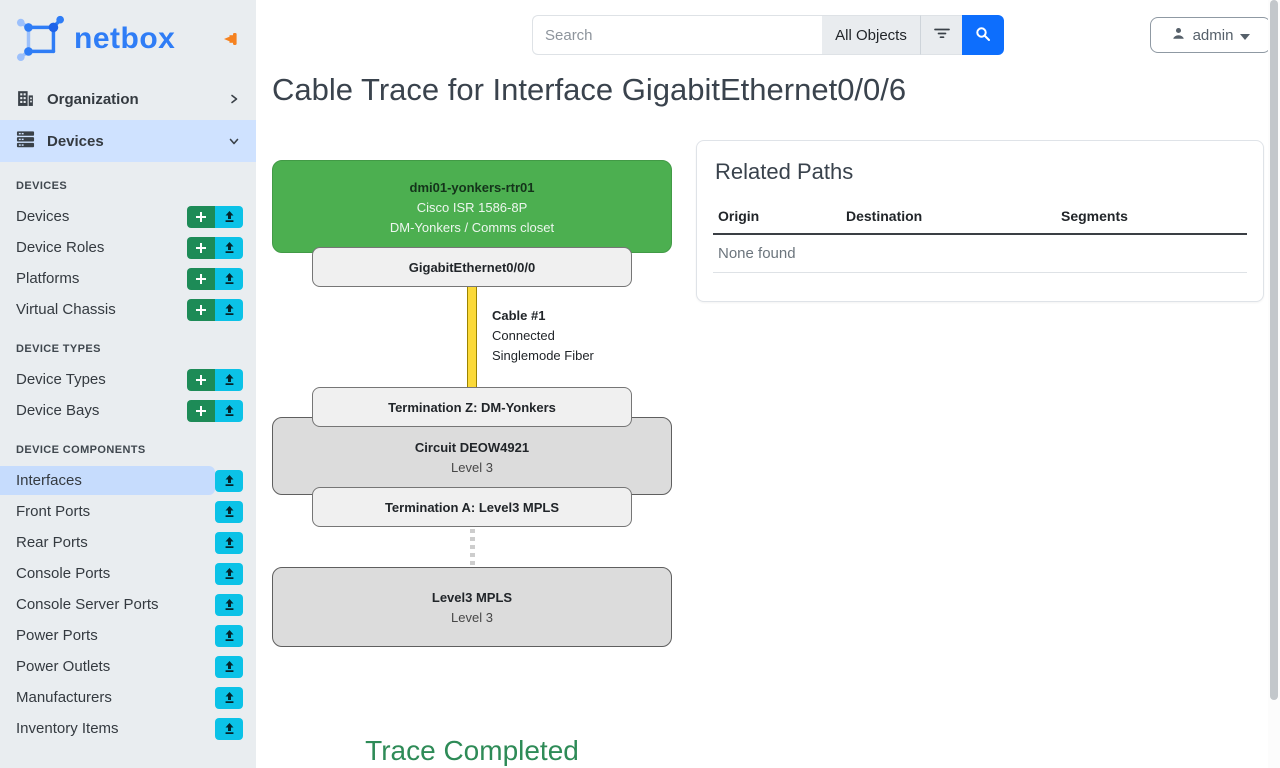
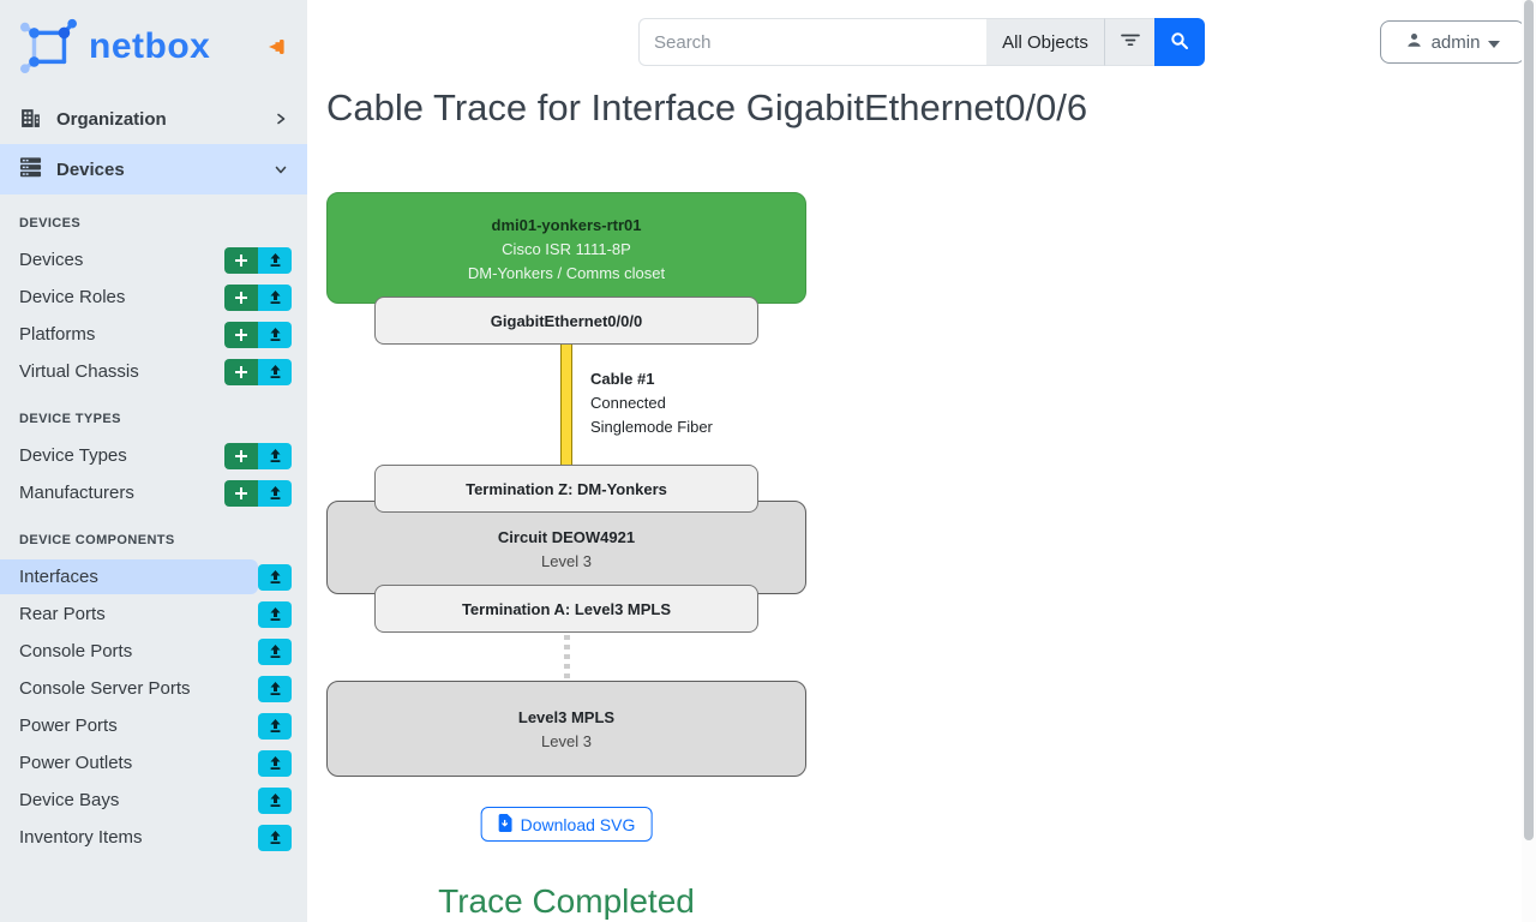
  netbox
  Organization
  Devices
  DEVICES
  Devices
  Device Roles
  Platforms
  Virtual Chassis
  DEVICE TYPES
  Device Types
- Device Bays
+ Manufacturers
  DEVICE COMPONENTS
  Interfaces
- Front Ports
  Rear Ports
  Console Ports
  Console Server Ports
  Power Ports
  Power Outlets
- Manufacturers
+ Device Bays
  Inventory Items
  Search
  All Objects
  admin
  Cable Trace for Interface GigabitEthernet0/0/6
  dmi01-yonkers-rtr01
- Cisco ISR 1586-8P
+ Cisco ISR 1111-8P
  DM-Yonkers / Comms closet
  GigabitEthernet0/0/0
  Cable #1
  Connected
  Singlemode Fiber
  Termination Z: DM-Yonkers
  Circuit DEOW4921
  Level 3
  Termination A: Level3 MPLS
  Level3 MPLS
  Level 3
+ Download SVG
  Trace Completed
- Related Paths
- Origin	Destination	Segments
- None found
